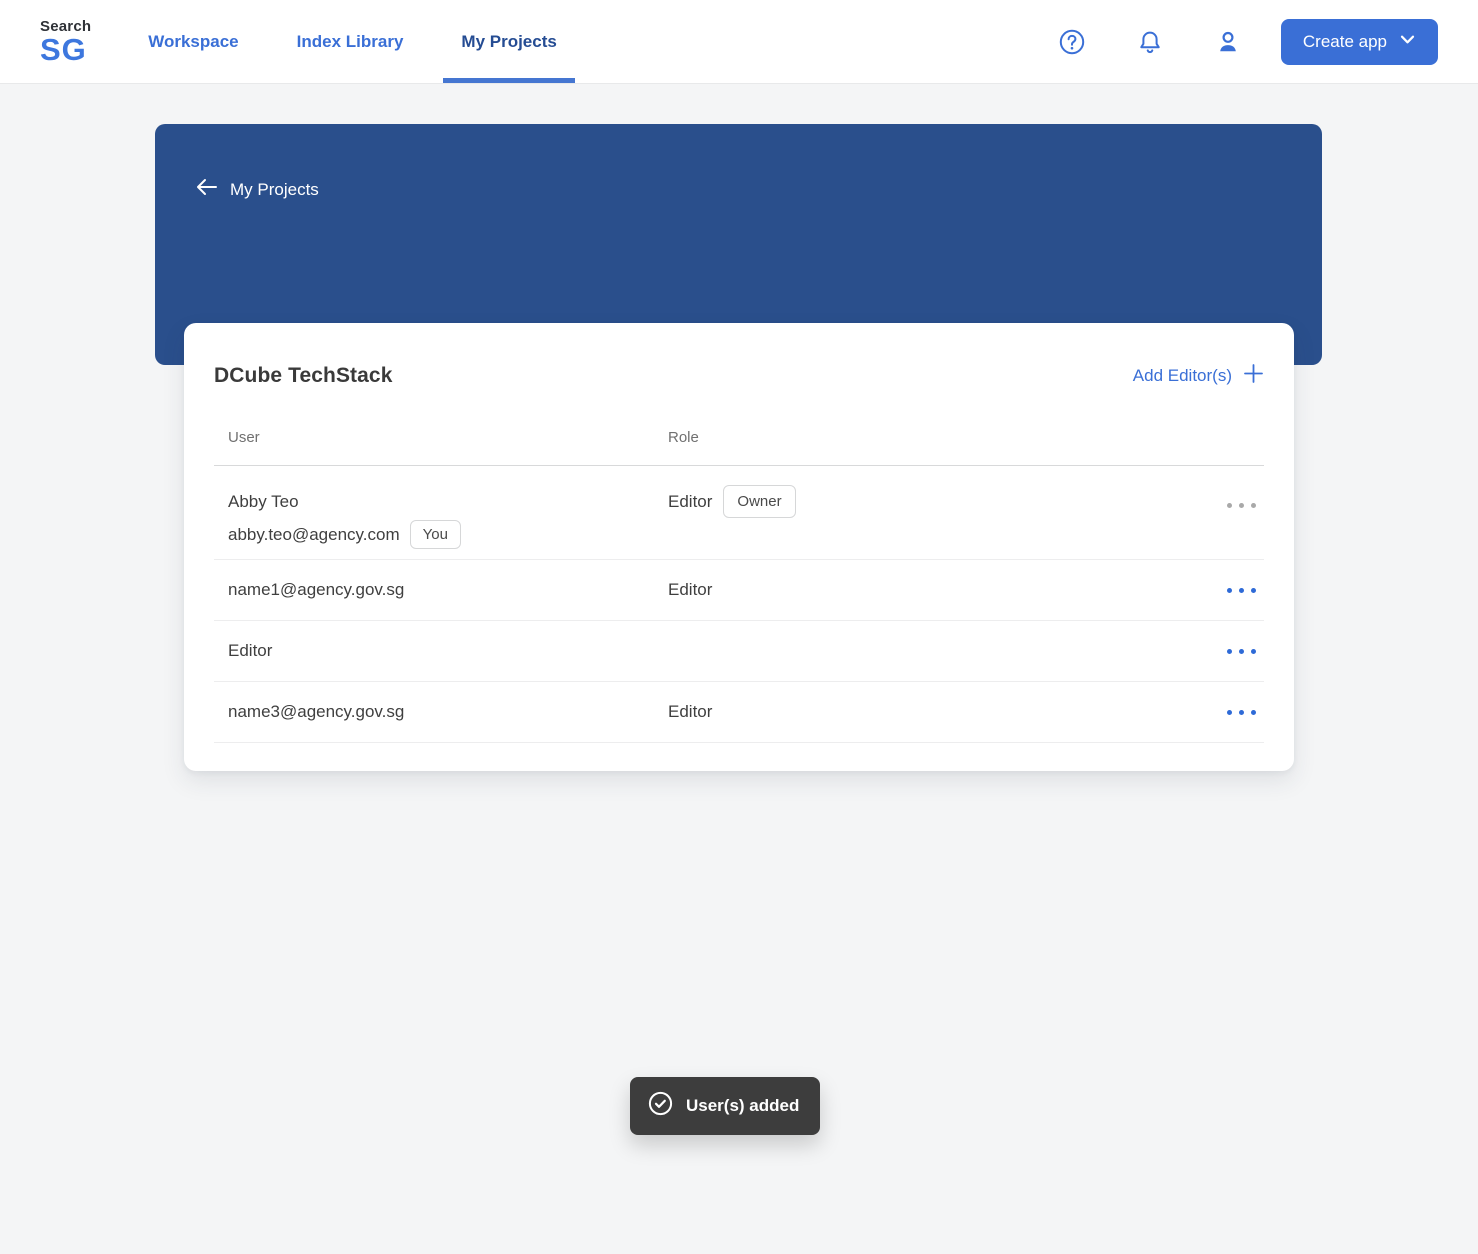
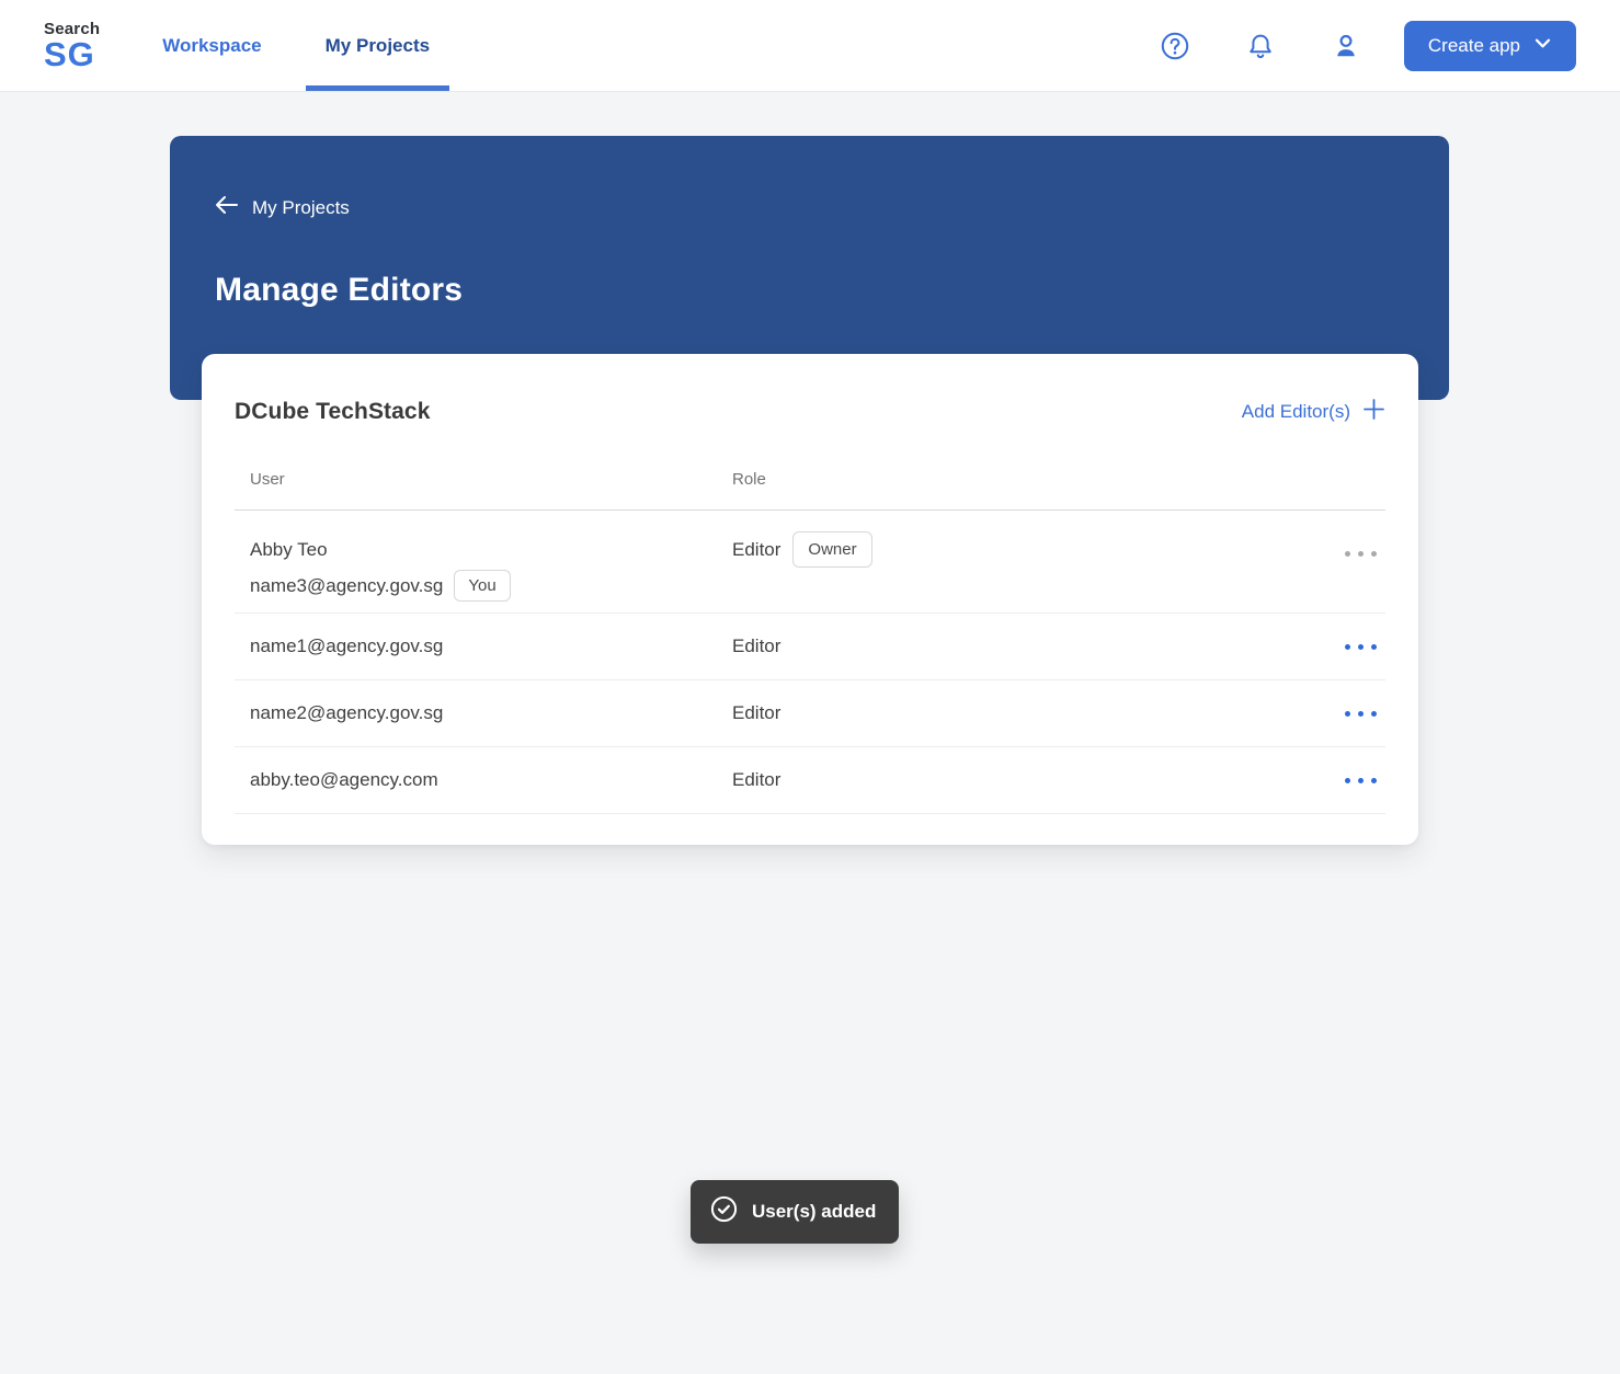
  Search
  SG
  Workspace
- Index Library
  My Projects
  Create app
  My Projects
+ Manage Editors
  DCube TechStack
  Add Editor(s)
  User
  Role
  Abby Teo
- abby.teo@agency.com
+ name3@agency.gov.sg
  You
  Editor
  Owner
  name1@agency.gov.sg
  Editor
+ name2@agency.gov.sg
  Editor
- name3@agency.gov.sg
+ abby.teo@agency.com
  Editor
  User(s) added
